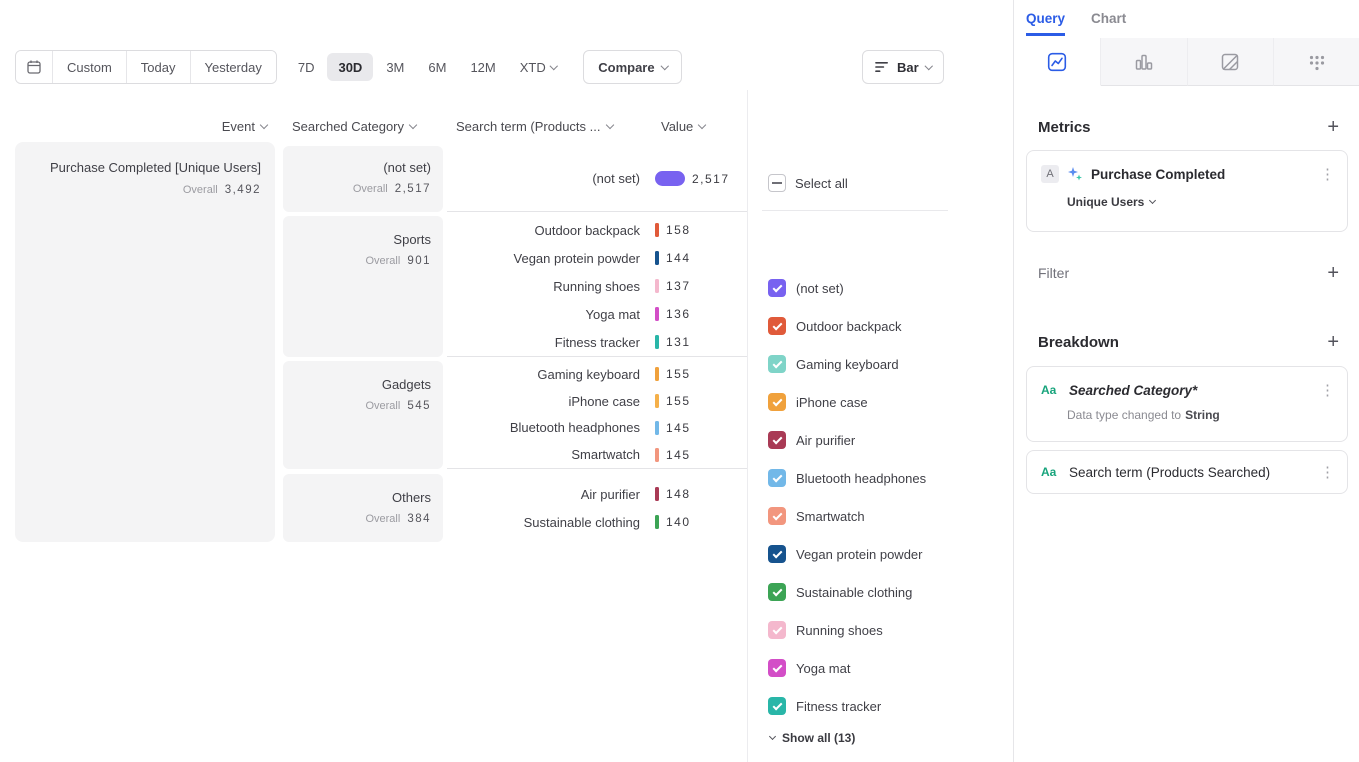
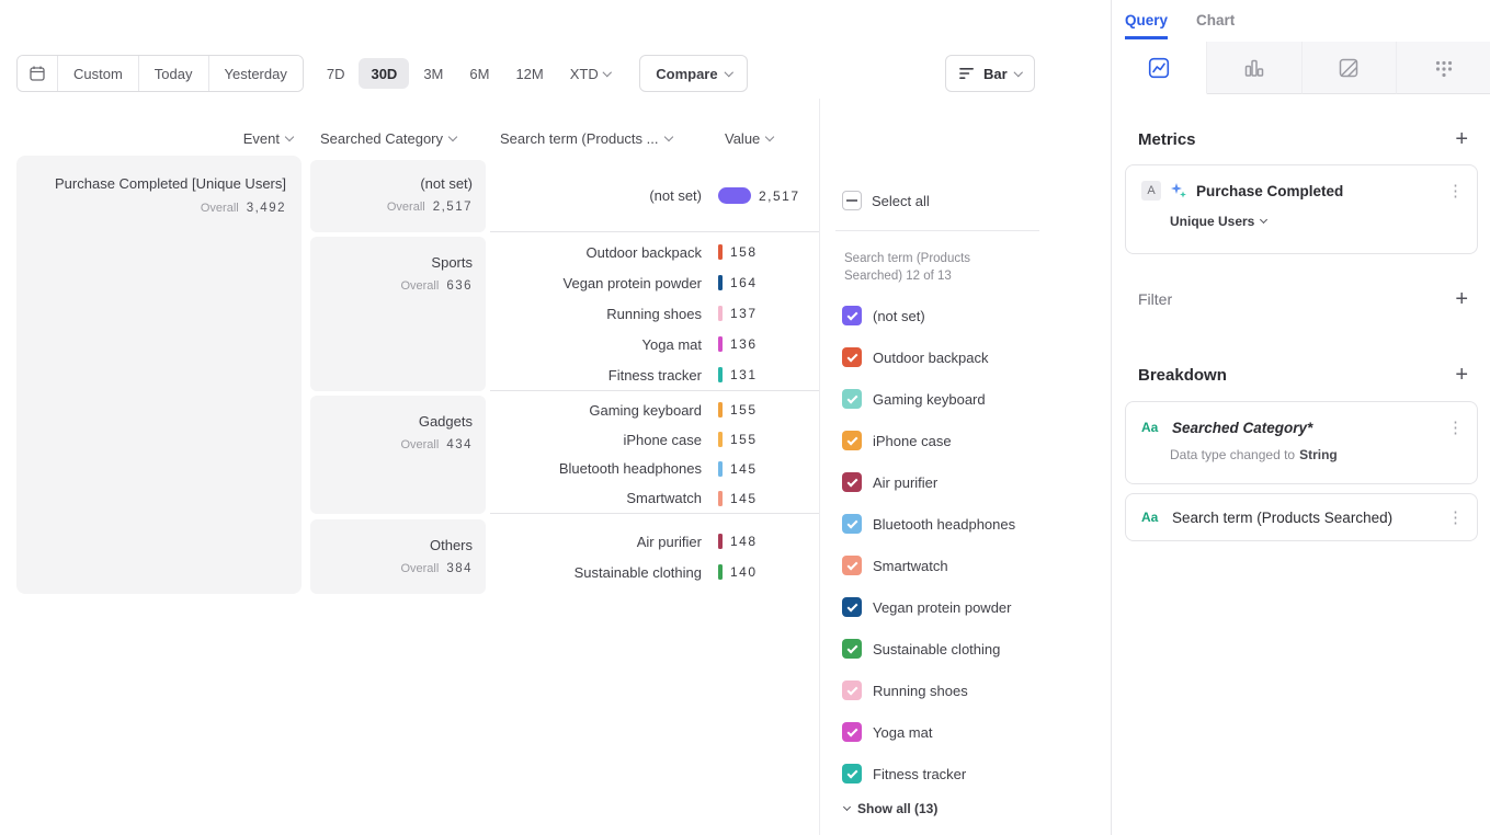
  Custom
  Today
  Yesterday
  7D
  30D
  3M
  6M
  12M
  XTD
  Compare
  Bar
  Event
  Searched Category
  Search term (Products ...
  Value
  Purchase Completed [Unique Users]
  Overall 3,492
  (not set)
  Overall 2,517
  Sports
- Overall 901
+ Overall 636
  Gadgets
- Overall 545
+ Overall 434
  Others
  Overall 384
  (not set)
  2,517
  Outdoor backpack
  158
  Vegan protein powder
- 144
+ 164
  Running shoes
  137
  Yoga mat
  136
  Fitness tracker
  131
  Gaming keyboard
  155
  iPhone case
  155
  Bluetooth headphones
  145
  Smartwatch
  145
  Air purifier
  148
  Sustainable clothing
  140
  Select all
+ Search term (Products Searched) 12 of 13
  (not set)
  Outdoor backpack
  Gaming keyboard
  iPhone case
  Air purifier
  Bluetooth headphones
  Smartwatch
  Vegan protein powder
  Sustainable clothing
  Running shoes
  Yoga mat
  Fitness tracker
  Show all (13)
  Query
  Chart
  Metrics
  +
  A
  Purchase Completed
  ⋮
  Unique Users
  Filter
  +
  Breakdown
  +
  Aa
  Searched Category*
  ⋮
  Data type changed to String
  Aa
  Search term (Products Searched)
  ⋮
